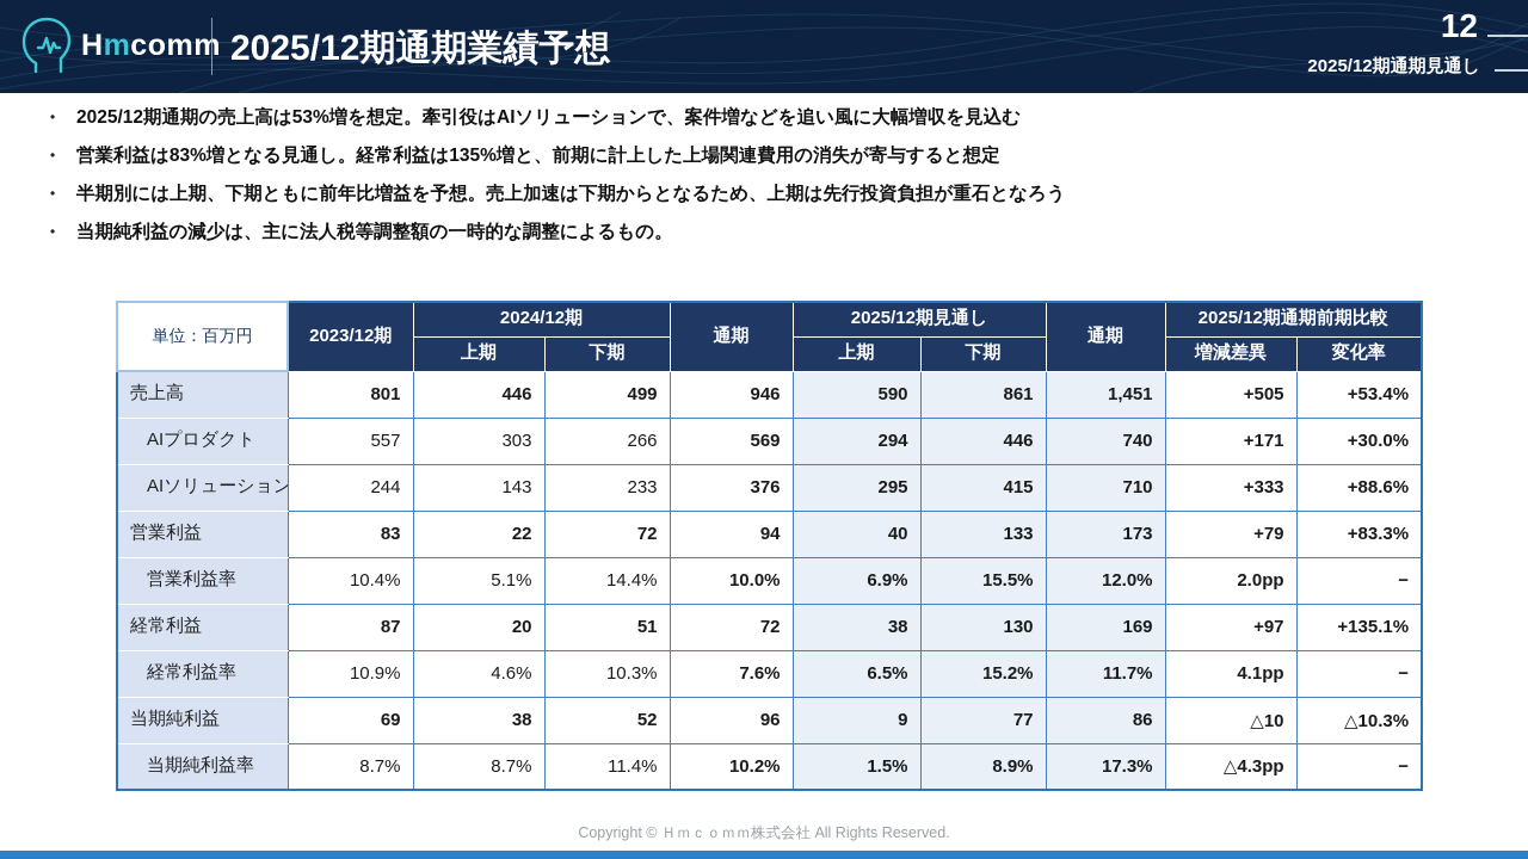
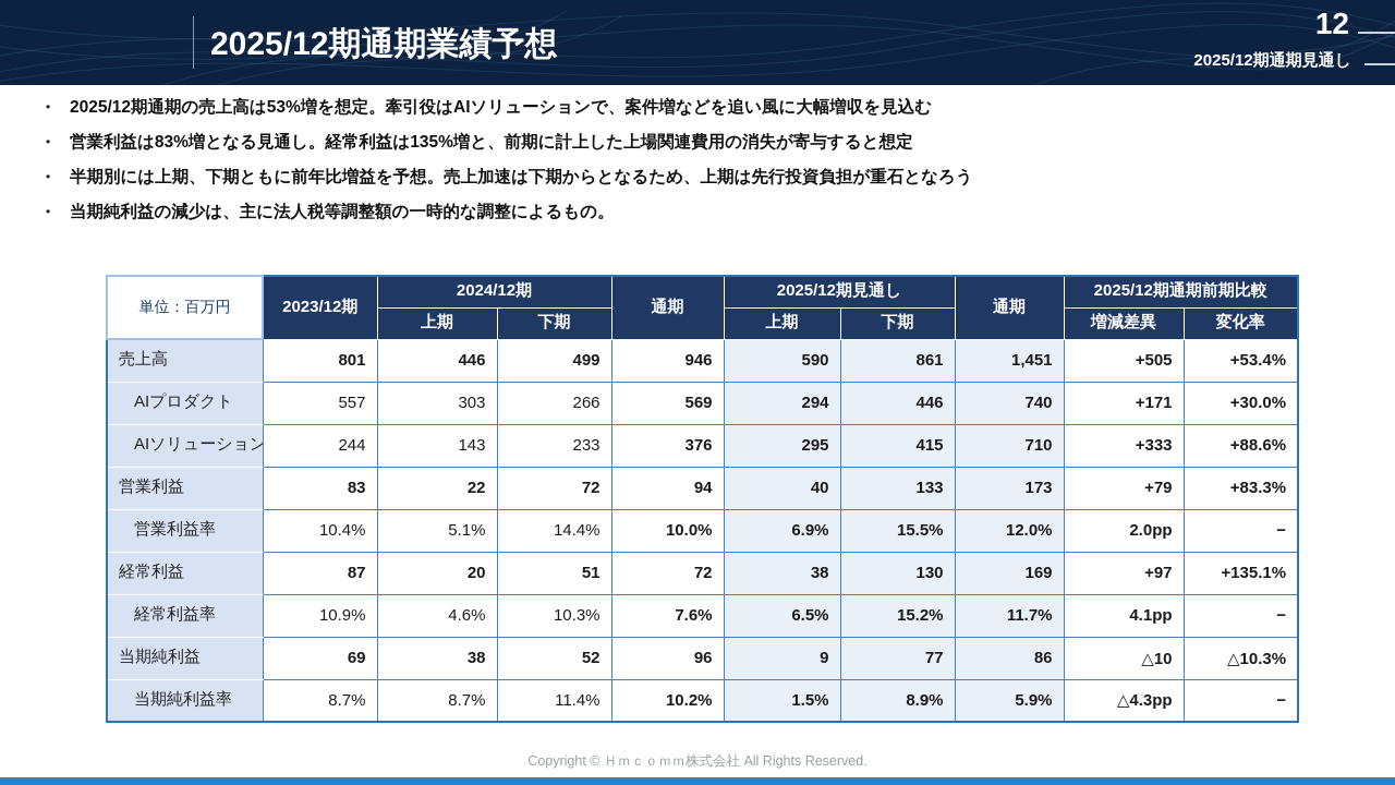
- Hmcomm
  2025/12期通期業績予想
  12
  2025/12期通期見通し
  •
  2025/12期通期の売上高は53%増を想定。牽引役はAIソリューションで、案件増などを追い風に大幅増収を見込む
  •
  営業利益は83%増となる見通し。経常利益は135%増と、前期に計上した上場関連費用の消失が寄与すると想定
  •
  半期別には上期、下期ともに前年比増益を予想。売上加速は下期からとなるため、上期は先行投資負担が重石となろう
  •
  当期純利益の減少は、主に法人税等調整額の一時的な調整によるもの。
  単位：百万円	2023/12期	2024/12期	通期	2025/12期見通し	通期	2025/12期通期前期比較
  上期	下期	上期	下期	増減差異	変化率
  売上高	801	446	499	946	590	861	1,451	+505	+53.4%
  AIプロダクト	557	303	266	569	294	446	740	+171	+30.0%
  AIソリューション	244	143	233	376	295	415	710	+333	+88.6%
  営業利益	83	22	72	94	40	133	173	+79	+83.3%
  営業利益率	10.4%	5.1%	14.4%	10.0%	6.9%	15.5%	12.0%	2.0pp	−
  経常利益	87	20	51	72	38	130	169	+97	+135.1%
  経常利益率	10.9%	4.6%	10.3%	7.6%	6.5%	15.2%	11.7%	4.1pp	−
  当期純利益	69	38	52	96	9	77	86	△10	△10.3%
- 当期純利益率	8.7%	8.7%	11.4%	10.2%	1.5%	8.9%	17.3%	△4.3pp	−
+ 当期純利益率	8.7%	8.7%	11.4%	10.2%	1.5%	8.9%	5.9%	△4.3pp	−
  Copyright © Ｈｍｃｏｍｍ株式会社 All Rights Reserved.
